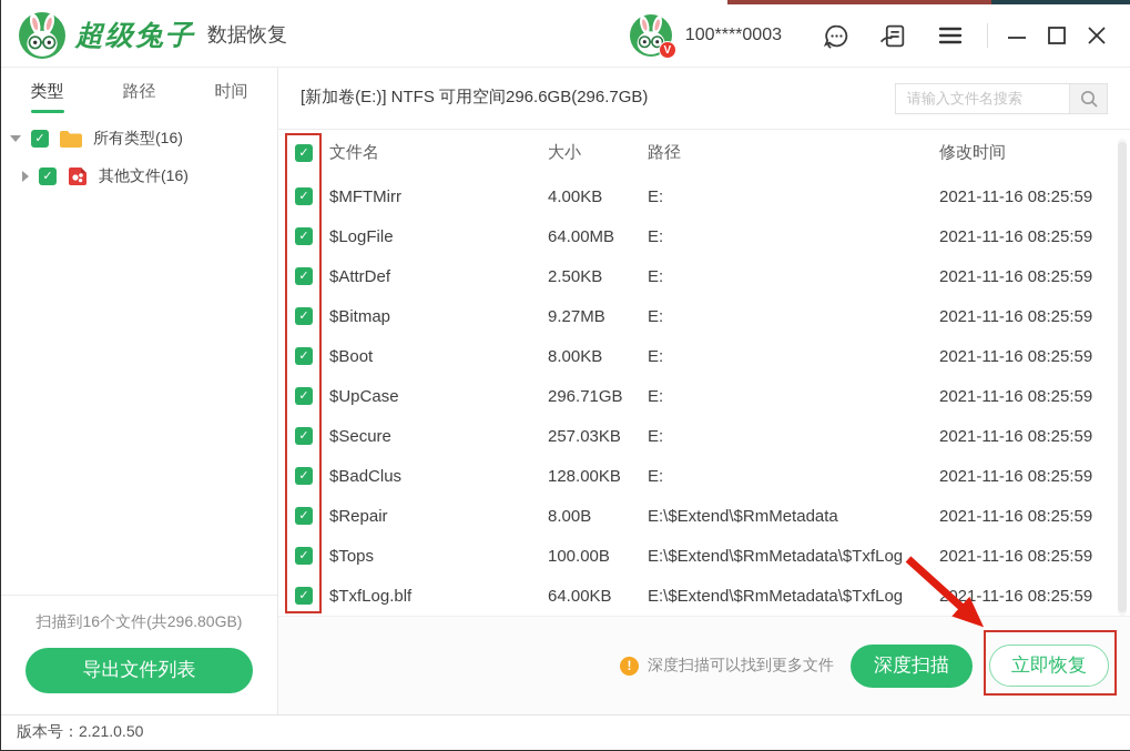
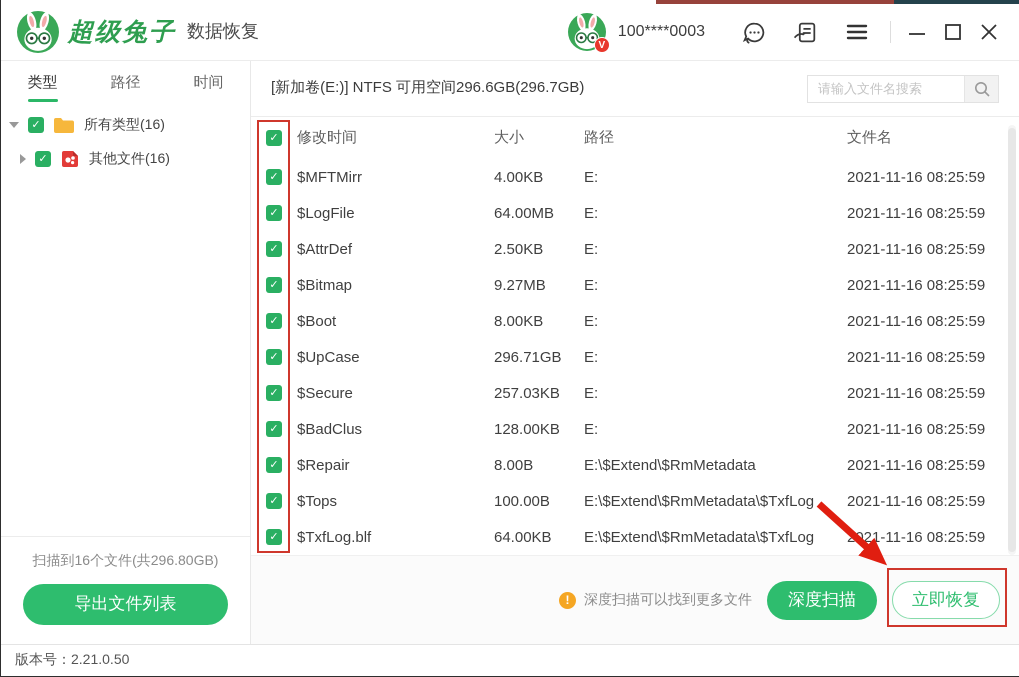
  超级兔子
  数据恢复
  V
  100****0003
  类型
  路径
  时间
  ✓
  所有类型(16)
  ✓
  其他文件(16)
  扫描到16个文件(共296.80GB)
  导出文件列表
  [新加卷(E:)] NTFS 可用空间296.6GB(296.7GB)
  请输入文件名搜索
  ✓
- 文件名
+ 修改时间
  大小
  路径
- 修改时间
+ 文件名
  ✓
  $MFTMirr
  4.00KB
  E:
  2021-11-16 08:25:59
  ✓
  $LogFile
  64.00MB
  E:
  2021-11-16 08:25:59
  ✓
  $AttrDef
  2.50KB
  E:
  2021-11-16 08:25:59
  ✓
  $Bitmap
  9.27MB
  E:
  2021-11-16 08:25:59
  ✓
  $Boot
  8.00KB
  E:
  2021-11-16 08:25:59
  ✓
  $UpCase
  296.71GB
  E:
  2021-11-16 08:25:59
  ✓
  $Secure
  257.03KB
  E:
  2021-11-16 08:25:59
  ✓
  $BadClus
  128.00KB
  E:
  2021-11-16 08:25:59
  ✓
  $Repair
  8.00B
  E:\$Extend\$RmMetadata
  2021-11-16 08:25:59
  ✓
  $Tops
  100.00B
  E:\$Extend\$RmMetadata\$TxfLog
  2021-11-16 08:25:59
  ✓
  $TxfLog.blf
  64.00KB
  E:\$Extend\$RmMetadata\$TxfLog
  21-11-16 08:25:59
  !
  深度扫描可以找到更多文件
  深度扫描
  立即恢复
  版本号：2.21.0.50
